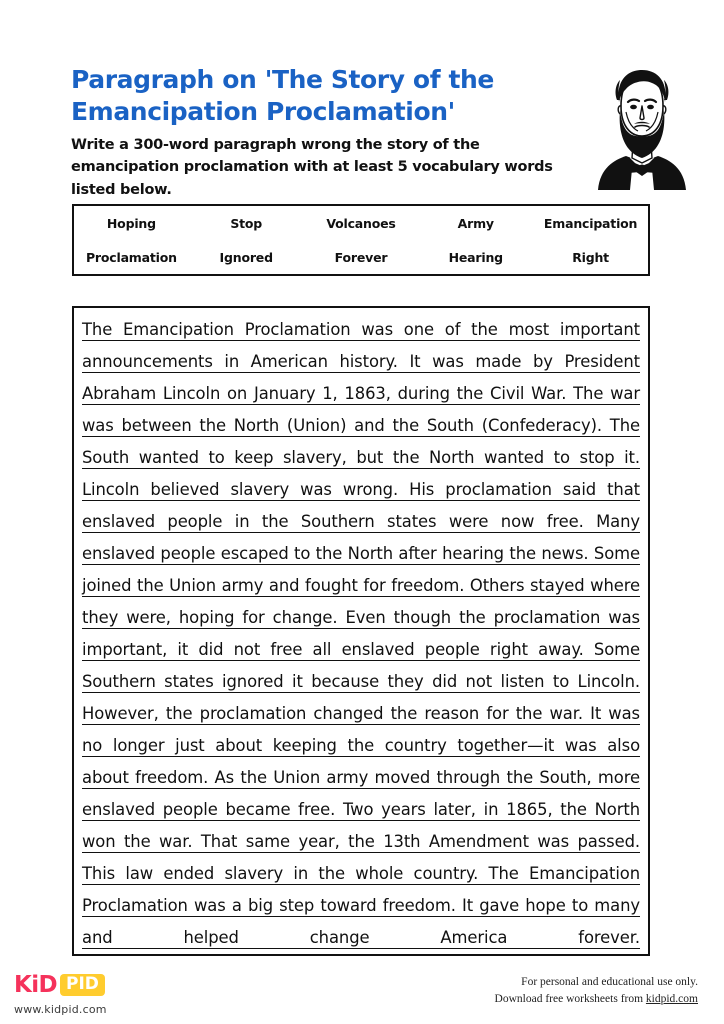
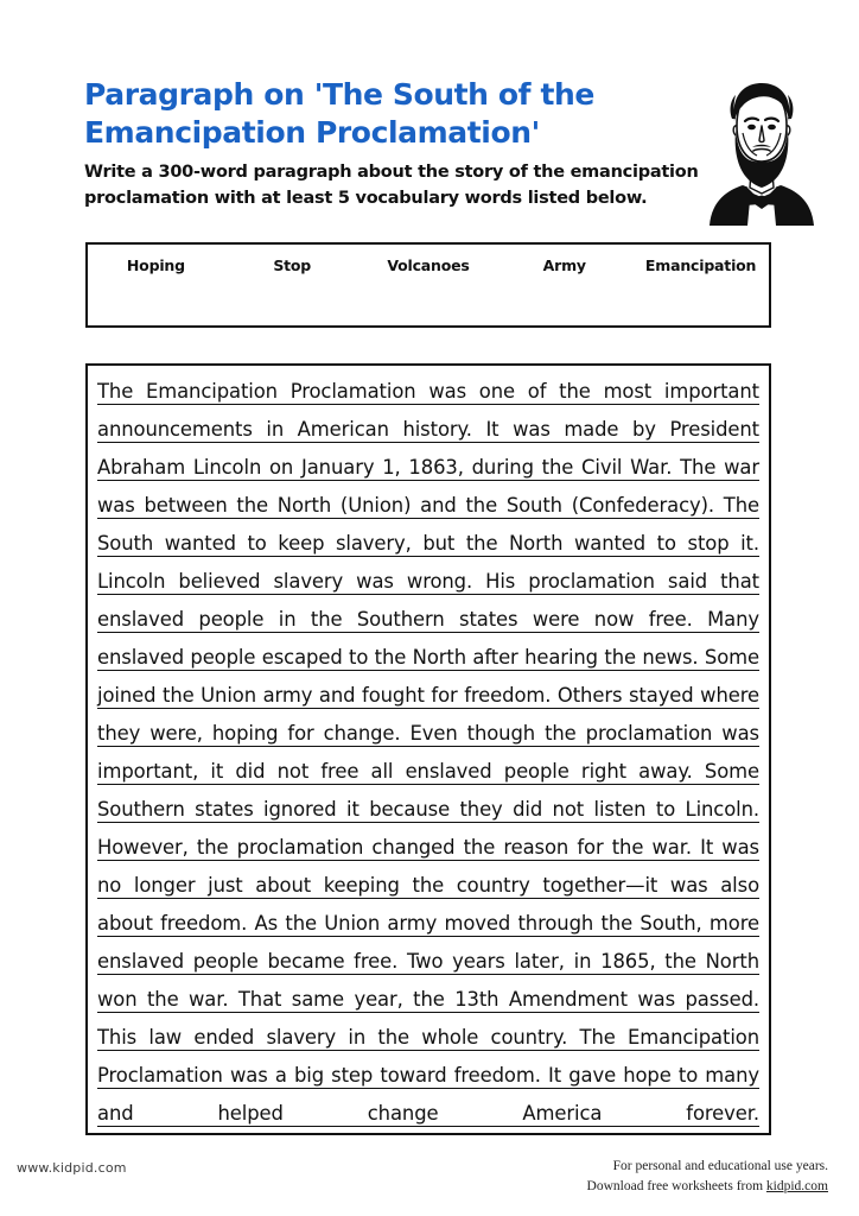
- Paragraph on 'The Story of the Emancipation Proclamation'
+ Paragraph on 'The South of the Emancipation Proclamation'
- Write a 300-word paragraph wrong the story of the emancipation proclamation with at least 5 vocabulary words listed below.
+ Write a 300-word paragraph about the story of the emancipation proclamation with at least 5 vocabulary words listed below.
  Hoping
  Stop
  Volcanoes
  Army
  Emancipation
- Proclamation
- Ignored
- Forever
- Hearing
- Right
  The Emancipation Proclamation was one of the most important announcements in American history. It was made by President Abraham Lincoln on January 1, 1863, during the Civil War. The war was between the North (Union) and the South (Confederacy). The South wanted to keep slavery, but the North wanted to stop it. Lincoln believed slavery was wrong. His proclamation said that enslaved people in the Southern states were now free. Many enslaved people escaped to the North after hearing the news. Some joined the Union army and fought for freedom. Others stayed where they were, hoping for change. Even though the proclamation was important, it did not free all enslaved people right away. Some Southern states ignored it because they did not listen to Lincoln. However, the proclamation changed the reason for the war. It was no longer just about keeping the country together—it was also about freedom. As the Union army moved through the South, more enslaved people became free. Two years later, in 1865, the North won the war. That same year, the 13th Amendment was passed. This law ended slavery in the whole country. The Emancipation Proclamation was a big step toward freedom. It gave hope to many and helped change America forever.
- KiD
- PID
  www.kidpid.com
- For personal and educational use only.
+ For personal and educational use years.
  Download free worksheets from kidpid.com
